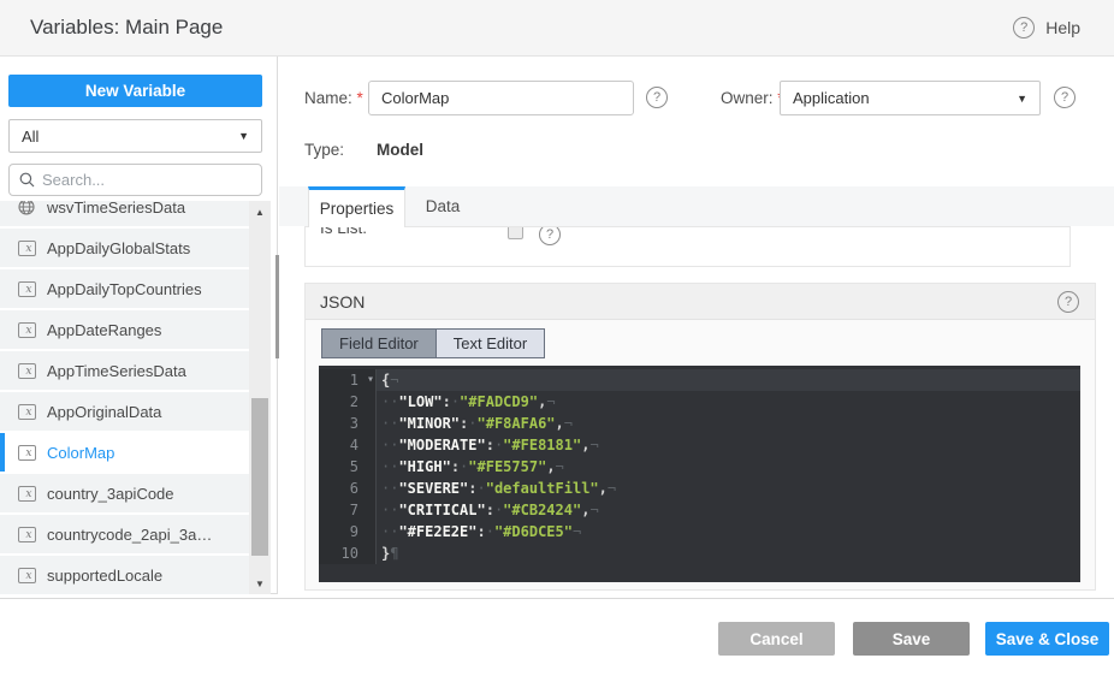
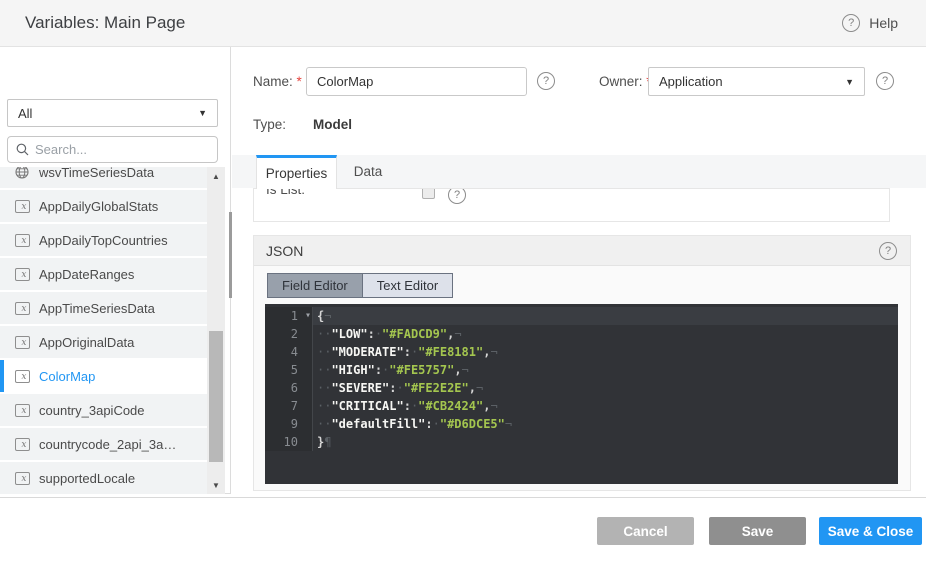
  Variables: Main Page
  ?
  Help
- New Variable
  All
  ▼
  Search...
  wsvTimeSeriesData
  x
  AppDailyGlobalStats
  x
  AppDailyTopCountries
  x
  AppDateRanges
  x
  AppTimeSeriesData
  x
  AppOriginalData
  x
  ColorMap
  x
  country_3apiCode
  x
  countrycode_2api_3a…
  x
  supportedLocale
  ▲
  ▼
  Name: *
  ColorMap
  ?
  Owner:
  Application
  ▼
  ?
  Type:
  Model
  Properties
  Data
  Is List:
  ?
  JSON
  ?
  Field Editor
  Text Editor
  1
  ▾
  {¬
  2
  ··"LOW":·"#FADCD9",¬
- 3
- ··"MINOR":·"#F8AFA6",¬
  4
  ··"MODERATE":·"#FE8181",¬
  5
  ··"HIGH":·"#FE5757",¬
  6
- ··"SEVERE":·"defaultFill",¬
+ ··"SEVERE":·"#FE2E2E",¬
  7
  ··"CRITICAL":·"#CB2424",¬
  9
- ··"#FE2E2E":·"#D6DCE5"¬
+ ··"defaultFill":·"#D6DCE5"¬
  10
  }¶
  Cancel
  Save
  Save & Close
